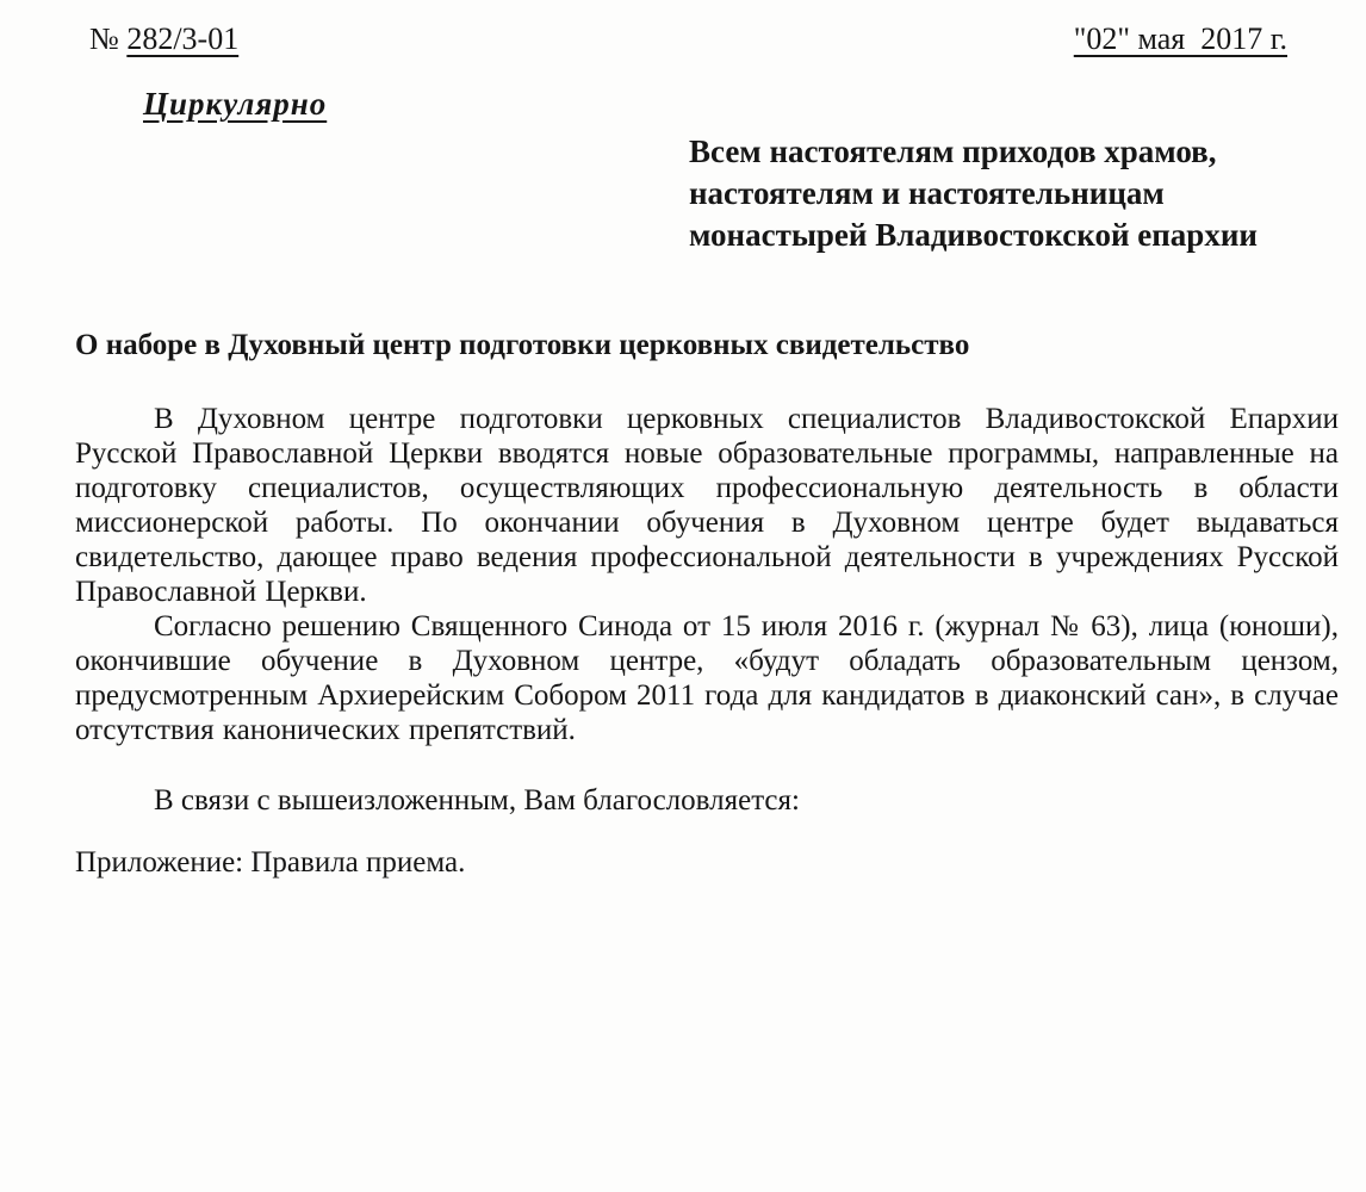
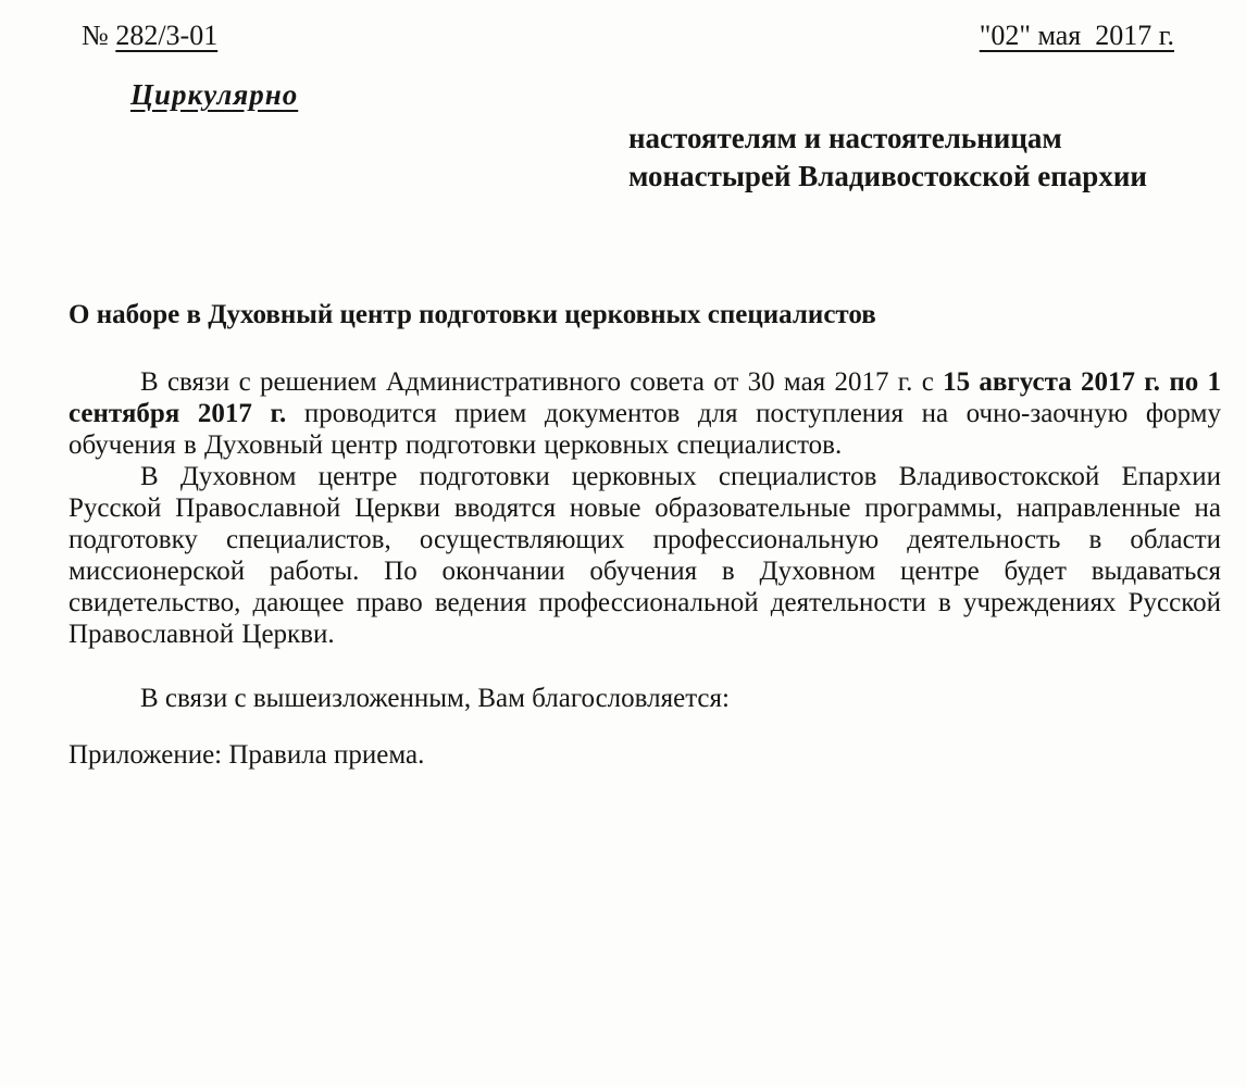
  № 282/3-01
  "02" мая 2017 г.
  Циркулярно
- Всем настоятелям приходов храмов,
  настоятелям и настоятельницам
  монастырей Владивостокской епархии
- О наборе в Духовный центр подготовки церковных свидетельство
+ О наборе в Духовный центр подготовки церковных специалистов
+ В связи с решением Административного совета от 30 мая 2017 г. с 15 августа 2017 г. по 1 сентября 2017 г. проводится прием документов для поступления на очно-заочную форму обучения в Духовный центр подготовки церковных специалистов.
  В Духовном центре подготовки церковных специалистов Владивостокской Епархии Русской Православной Церкви вводятся новые образовательные программы, направленные на подготовку специалистов, осуществляющих профессиональную деятельность в области миссионерской работы. По окончании обучения в Духовном центре будет выдаваться свидетельство, дающее право ведения профессиональной деятельности в учреждениях Русской Православной Церкви.
- Согласно решению Священного Синода от 15 июля 2016 г. (журнал № 63), лица (юноши), окончившие обучение в Духовном центре, «будут обладать образовательным цензом, предусмотренным Архиерейским Собором 2011 года для кандидатов в диаконский сан», в случае отсутствия канонических препятствий.
  В связи с вышеизложенным, Вам благословляется:
  Приложение: Правила приема.
